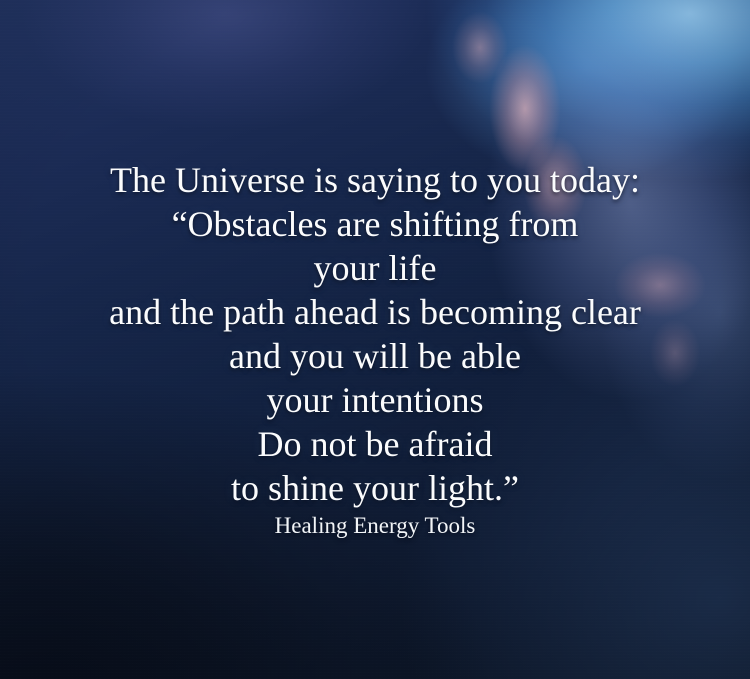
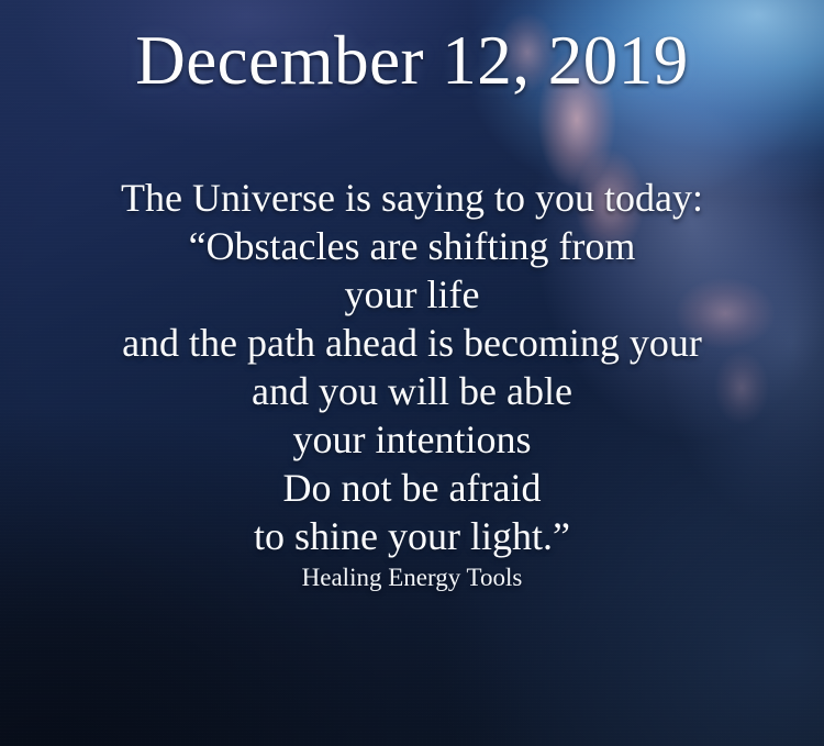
+ December 12, 2019
  The Universe is saying to you today:
  “Obstacles are shifting from
  your life
- and the path ahead is becoming clear
+ and the path ahead is becoming your
  and you will be able
  your intentions
  Do not be afraid
  to shine your light.”
  Healing Energy Tools
